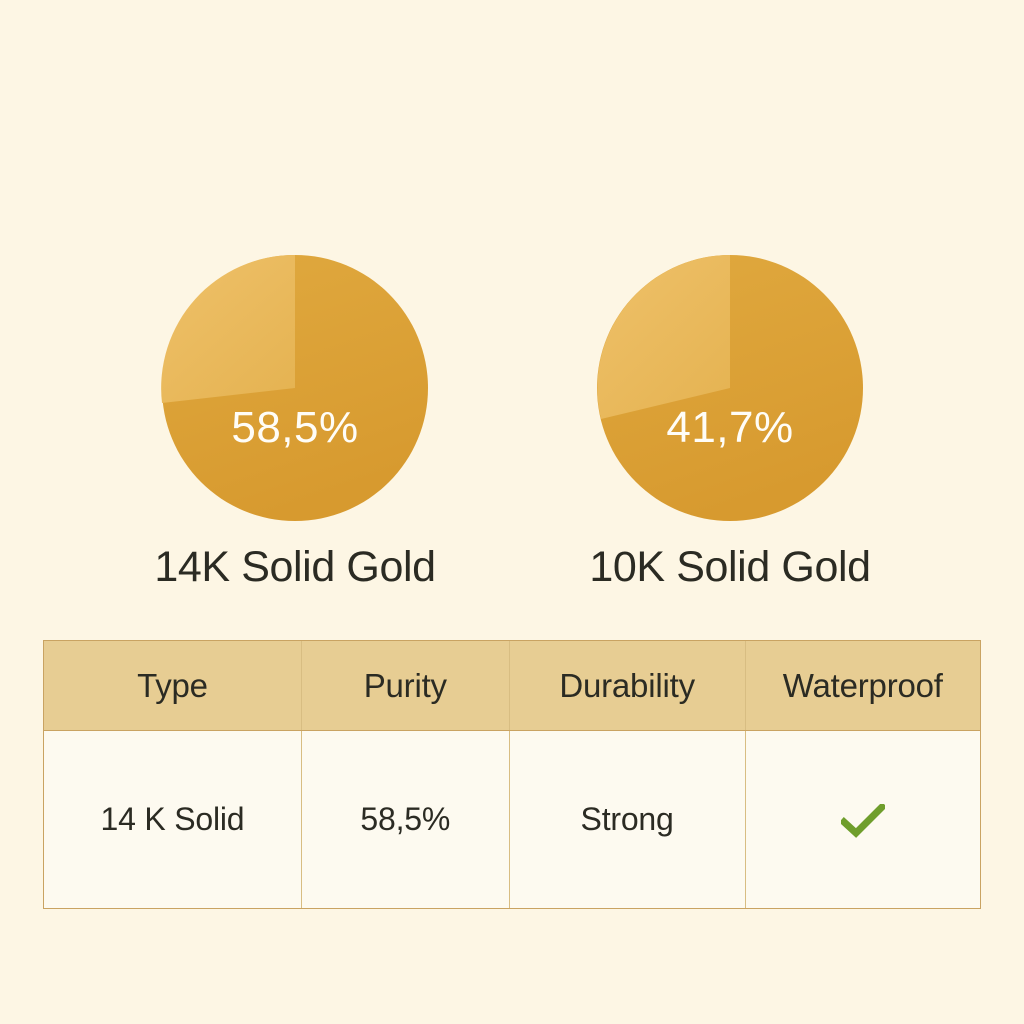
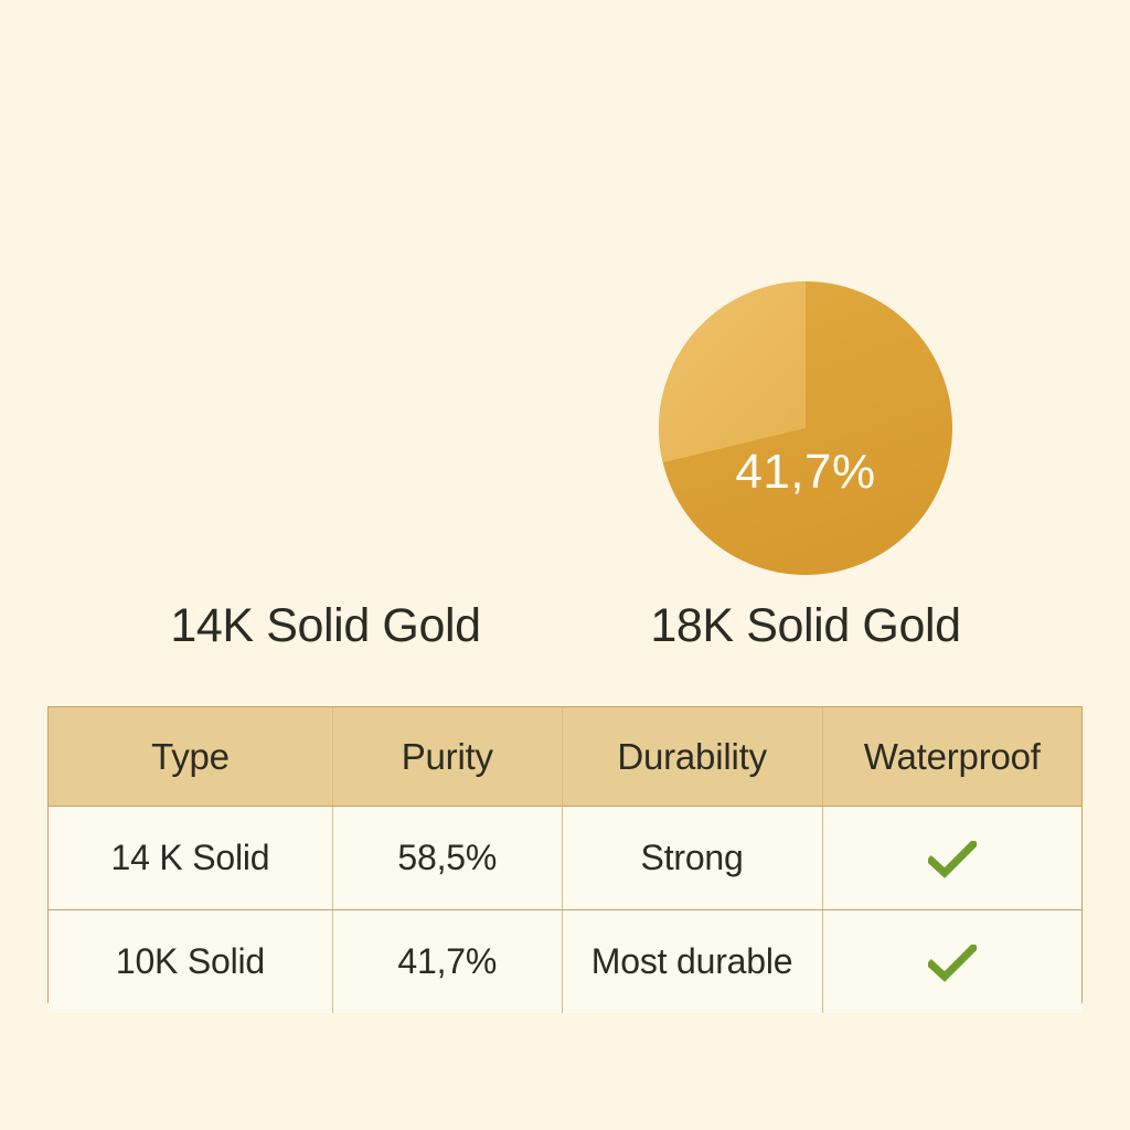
- 58,5%
  14K Solid Gold
  41,7%
- 10K Solid Gold
+ 18K Solid Gold
  Type	Purity	Durability	Waterproof
  14 K Solid	58,5%	Strong
+ 10K Solid	41,7%	Most durable
